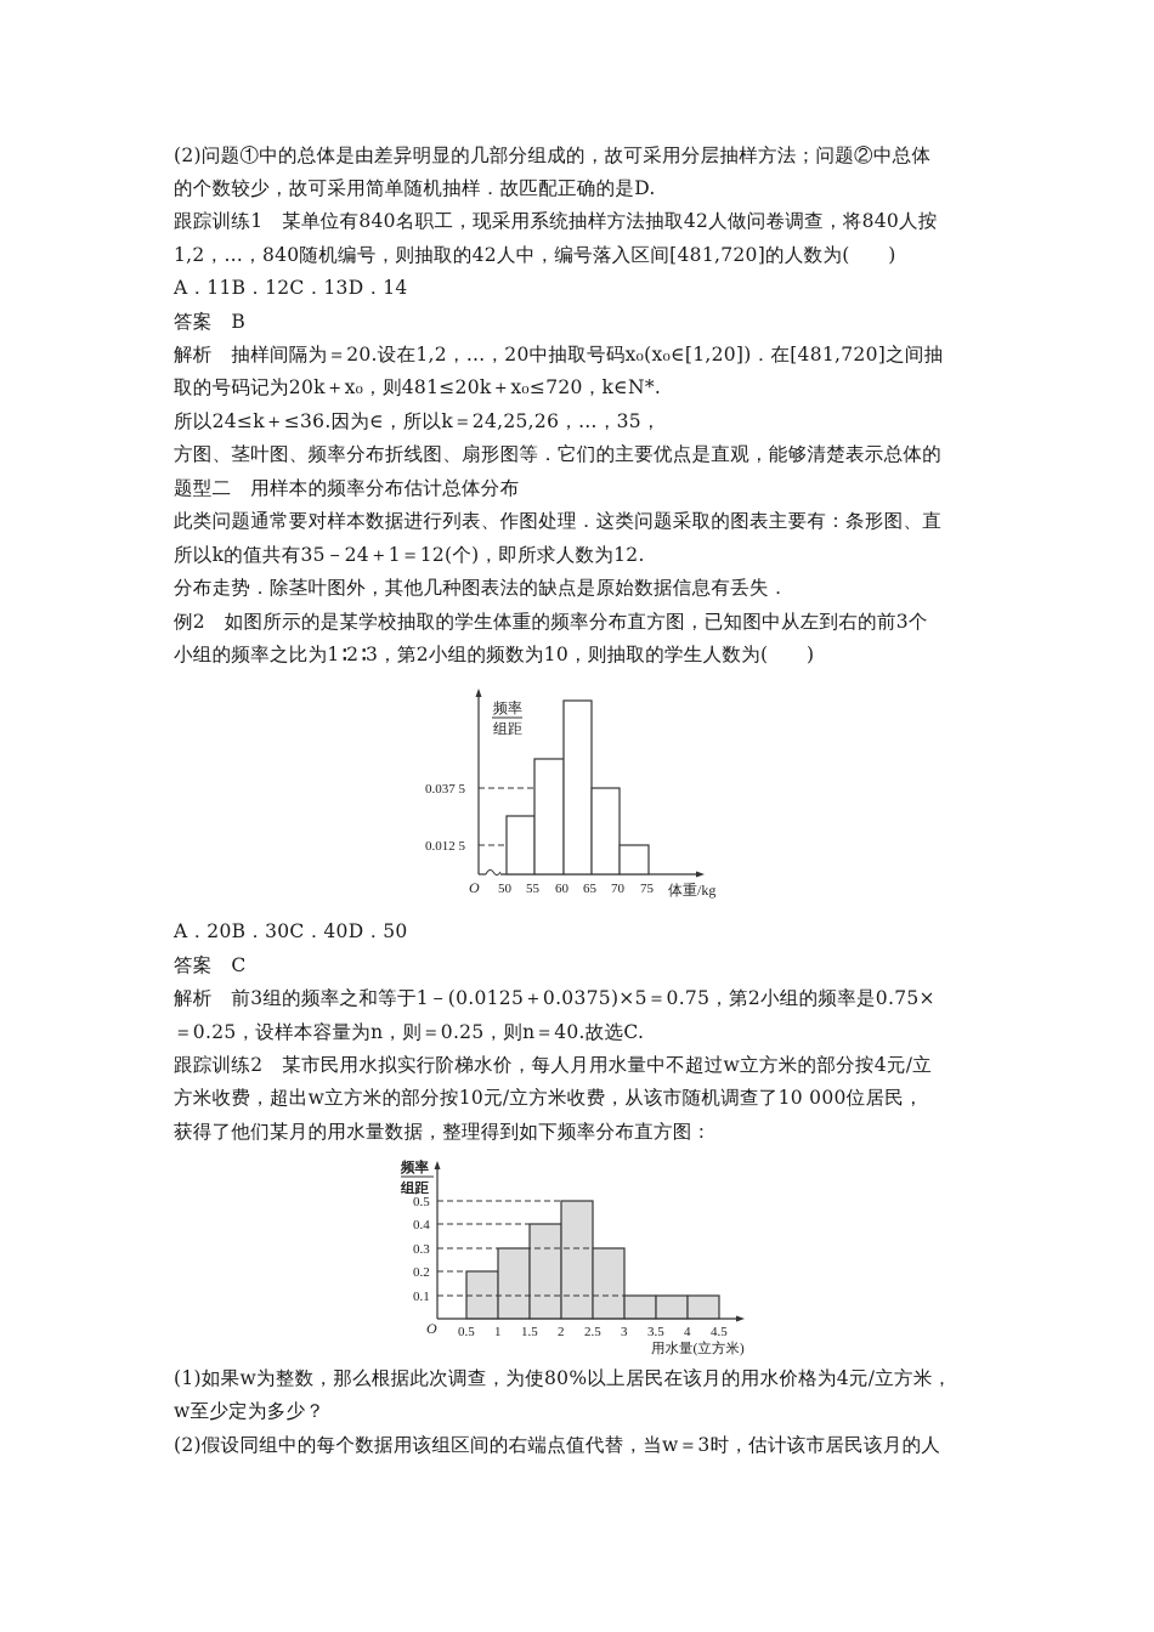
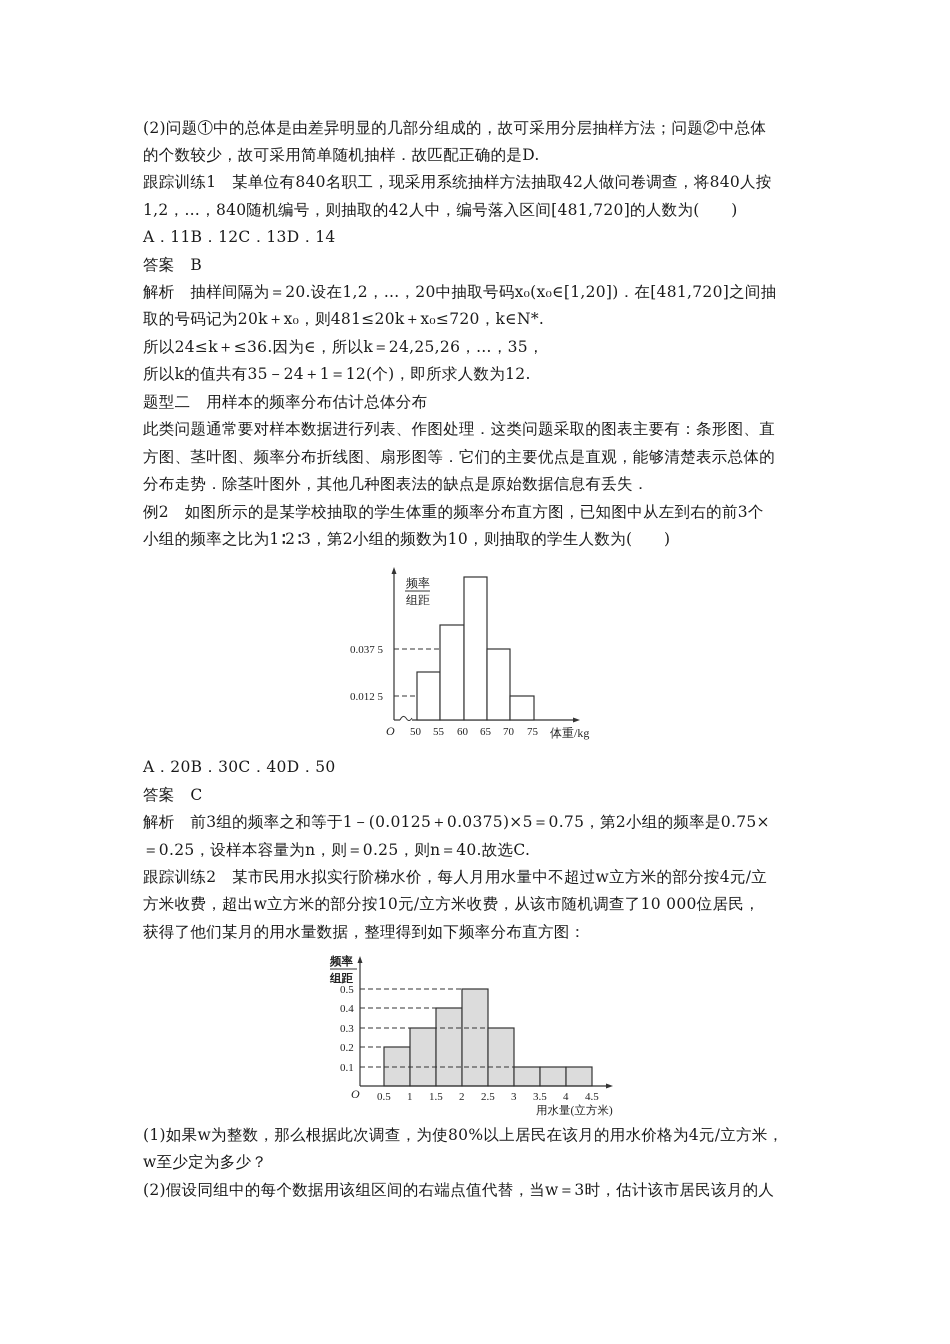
  (2)问题①中的总体是由差异明显的几部分组成的，故可采用分层抽样方法；问题②中总体
  的个数较少，故可采用简单随机抽样．故匹配正确的是D.
  跟踪训练1 某单位有840名职工，现采用系统抽样方法抽取42人做问卷调查，将840人按
  1,2，…，840随机编号，则抽取的42人中，编号落入区间[481,720]的人数为( )
  A．11B．12C．13D．14
  答案 B
  解析 抽样间隔为＝20.设在1,2，…，20中抽取号码x₀(x₀∈[1,20])．在[481,720]之间抽
  取的号码记为20k＋x₀，则481≤20k＋x₀≤720，k∈N*.
  所以24≤k＋≤36.因为∈，所以k＝24,25,26，…，35，
- 方图、茎叶图、频率分布折线图、扇形图等．它们的主要优点是直观，能够清楚表示总体的
+ 所以k的值共有35－24＋1＝12(个)，即所求人数为12.
  题型二 用样本的频率分布估计总体分布
  此类问题通常要对样本数据进行列表、作图处理．这类问题采取的图表主要有：条形图、直
- 所以k的值共有35－24＋1＝12(个)，即所求人数为12.
+ 方图、茎叶图、频率分布折线图、扇形图等．它们的主要优点是直观，能够清楚表示总体的
  分布走势．除茎叶图外，其他几种图表法的缺点是原始数据信息有丢失．
  例2 如图所示的是某学校抽取的学生体重的频率分布直方图，已知图中从左到右的前3个
  小组的频率之比为1∶2∶3，第2小组的频数为10，则抽取的学生人数为( )
  频率
  组距
  0.037 5
  0.012 5
  O
  50
  55
  60
  65
  70
  75
  体重/kg
  A．20B．30C．40D．50
  答案 C
  解析 前3组的频率之和等于1－(0.0125＋0.0375)×5＝0.75，第2小组的频率是0.75×
  ＝0.25，设样本容量为n，则＝0.25，则n＝40.故选C.
  跟踪训练2 某市民用水拟实行阶梯水价，每人月用水量中不超过w立方米的部分按4元/立
  方米收费，超出w立方米的部分按10元/立方米收费，从该市随机调查了10 000位居民，
  获得了他们某月的用水量数据，整理得到如下频率分布直方图：
  频率
  组距
  0.5
  0.4
  0.3
  0.2
  0.1
  O
  0.5
  1
  1.5
  2
  2.5
  3
  3.5
  4
  4.5
  用水量(立方米)
  (1)如果w为整数，那么根据此次调查，为使80%以上居民在该月的用水价格为4元/立方米，
  w至少定为多少？
  (2)假设同组中的每个数据用该组区间的右端点值代替，当w＝3时，估计该市居民该月的人
